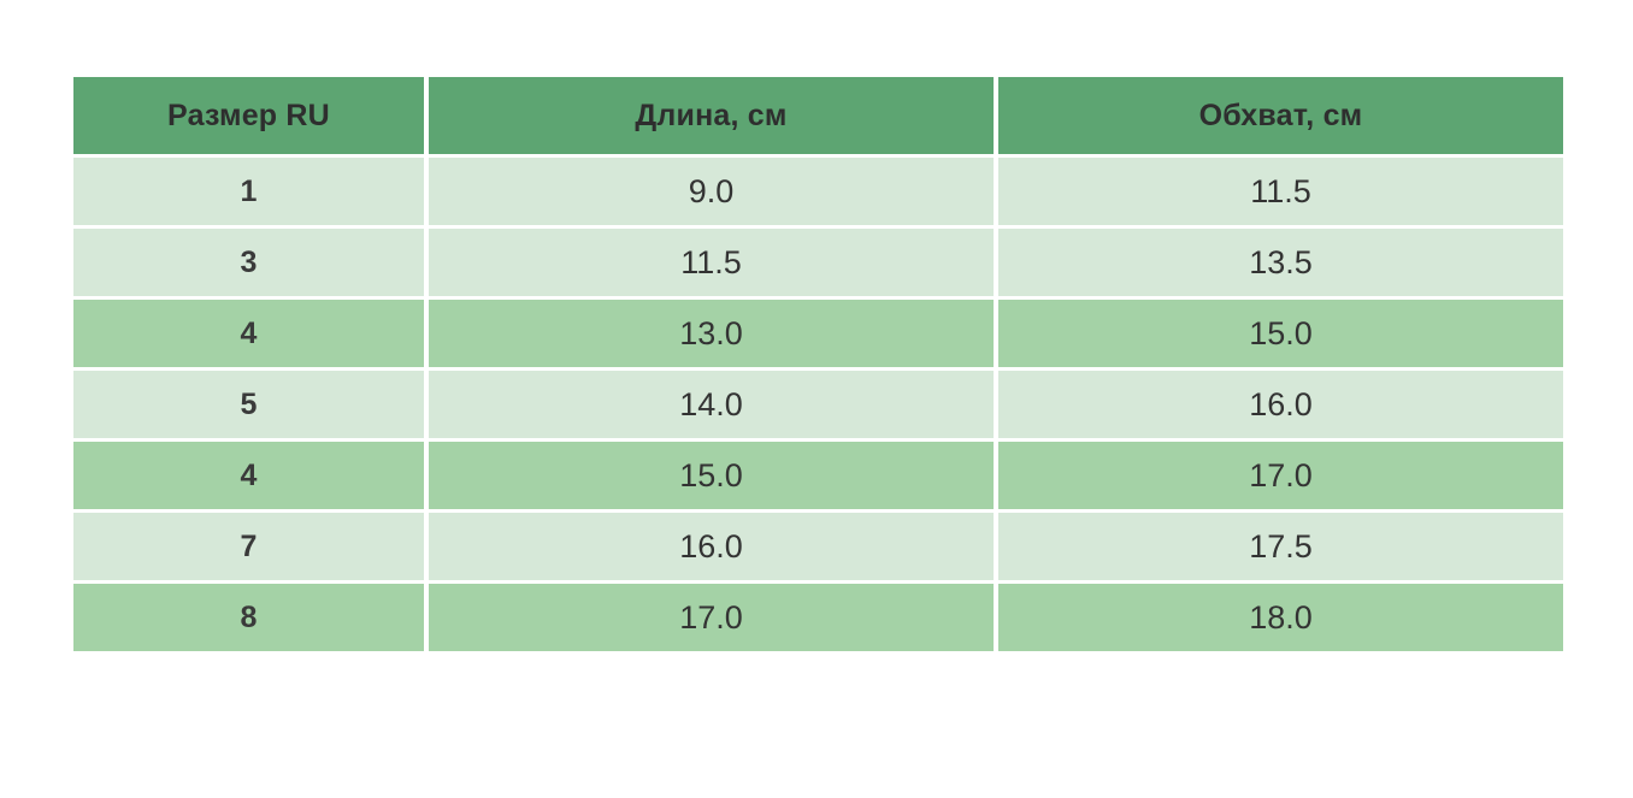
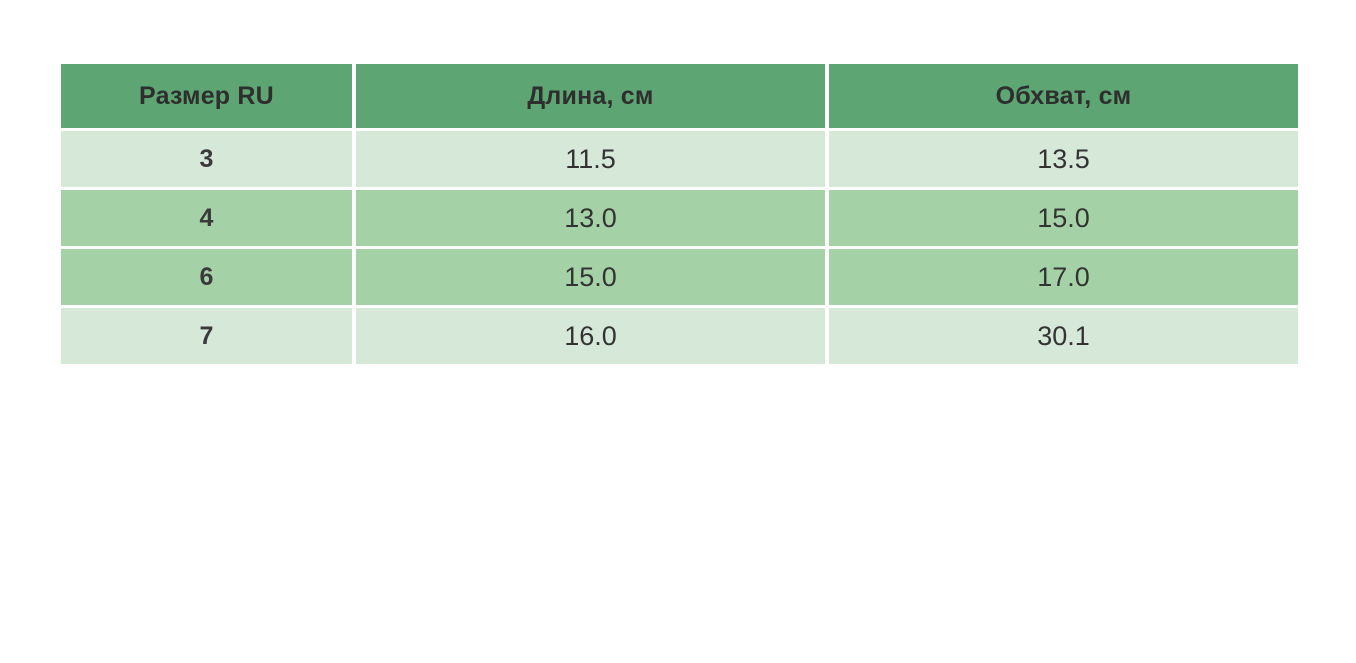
  Размер RU	Длина, см	Обхват, см
- 1	9.0	11.5
  3	11.5	13.5
  4	13.0	15.0
- 5	14.0	16.0
- 4	15.0	17.0
+ 6	15.0	17.0
- 7	16.0	17.5
+ 7	16.0	30.1
- 8	17.0	18.0
